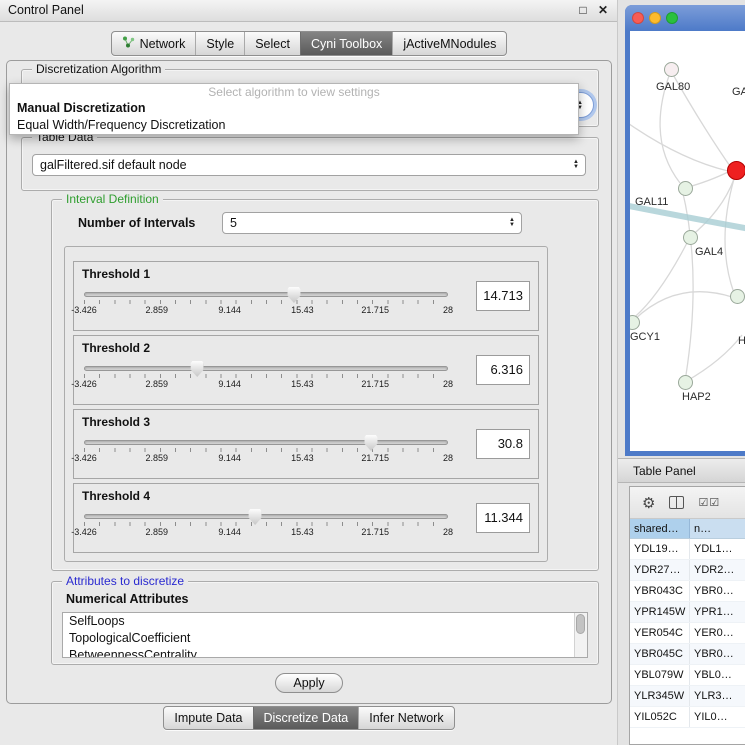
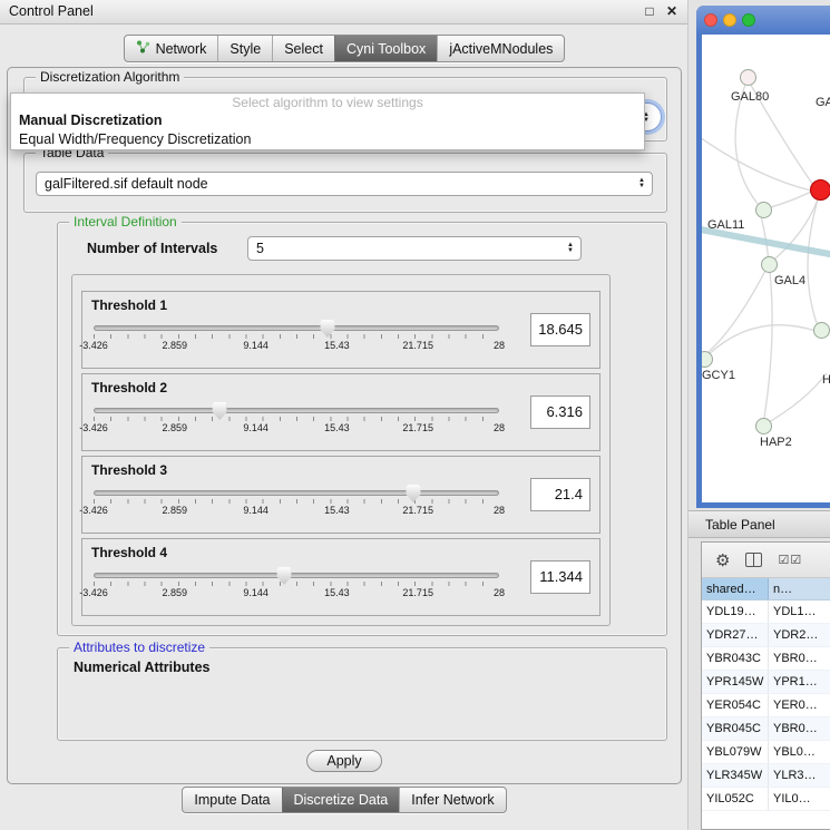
  Control Panel
  □
  ✕
  Network
  Style
  Select
  Cyni Toolbox
  jActiveMNodules
  Discretization Algorithm
  Table Data
  galFiltered.sif default node
  Interval Definition
  Number of Intervals
  5
  Threshold 1
  -3.426
  2.859
  9.144
  15.43
  21.715
  28
- 14.713
+ 18.645
  Threshold 2
  -3.426
  2.859
  9.144
  15.43
  21.715
  28
  6.316
  Threshold 3
  -3.426
  2.859
  9.144
  15.43
  21.715
  28
- 30.8
+ 21.4
  Threshold 4
  -3.426
  2.859
  9.144
  15.43
  21.715
  28
  11.344
  Attributes to discretize
  Numerical Attributes
- SelfLoops
- TopologicalCoefficient
- BetweennessCentrality
  Apply
  Select algorithm to view settings
  Manual Discretization
  Equal Width/Frequency Discretization
  Impute Data
  Discretize Data
  Infer Network
  GAL80
  GA
  GAL11
  GAL4
  GCY1
  H
  HAP2
  Table Panel
  ⚙
  ☑☑
  shared…
  n…
  YDL19…
  YDL1…
  YDR27…
  YDR2…
  YBR043C
  YBR0…
  YPR145W
  YPR1…
  YER054C
  YER0…
  YBR045C
  YBR0…
  YBL079W
  YBL0…
  YLR345W
  YLR3…
  YIL052C
  YIL0…
